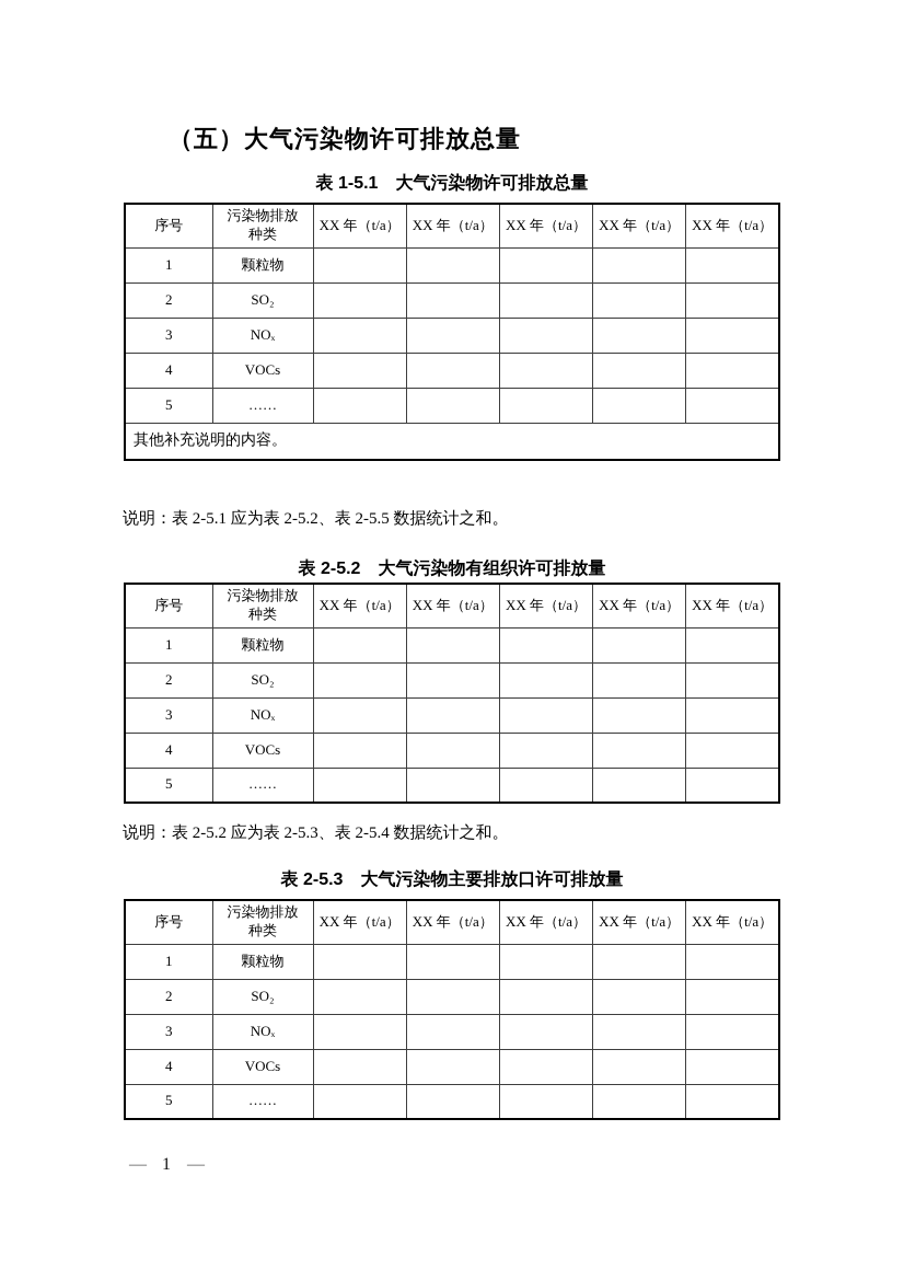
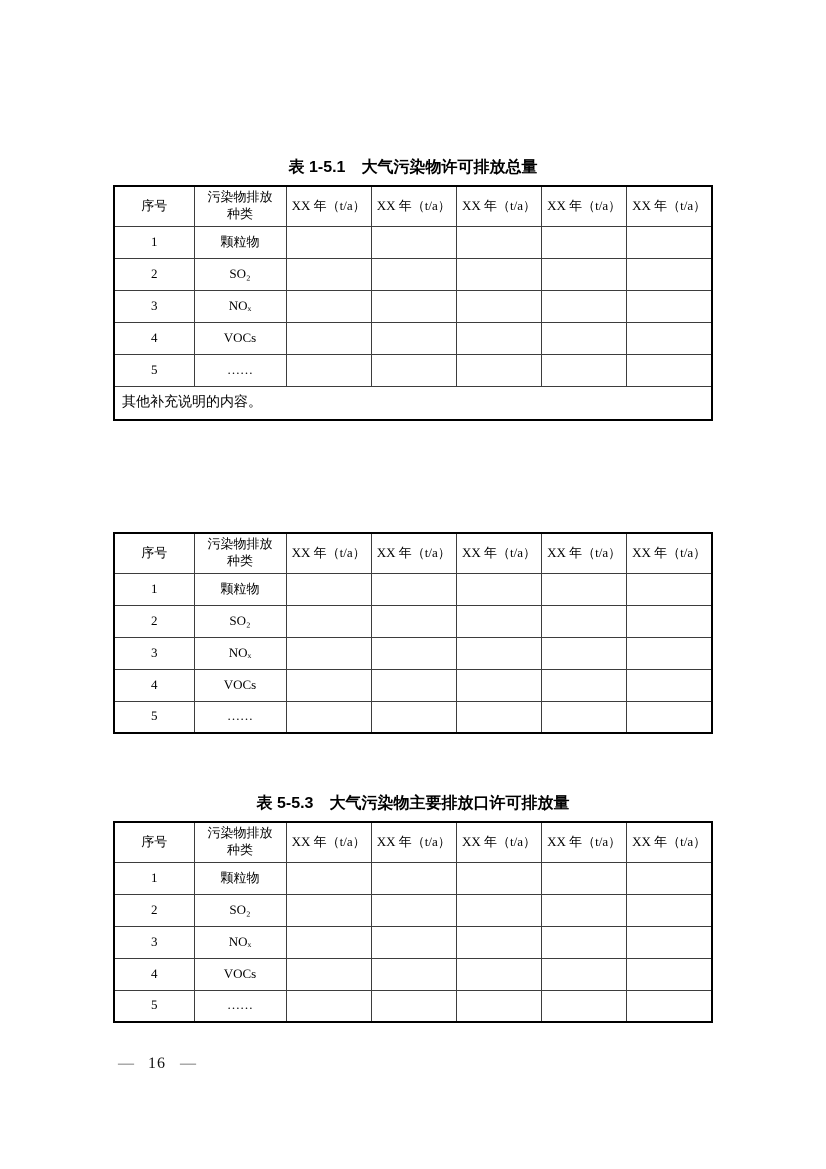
- （五）大气污染物许可排放总量
  表 1-5.1 大气污染物许可排放总量
  序号	污染物排放 种类	XX 年（t/a）	XX 年（t/a）	XX 年（t/a）	XX 年（t/a）	XX 年（t/a）
  1	颗粒物
  2	SO₂
  3	NOₓ
  4	VOCs
  5	……
  其他补充说明的内容。
- 说明：表 2-5.1 应为表 2-5.2、表 2-5.5 数据统计之和。
- 表 2-5.2 大气污染物有组织许可排放量
  序号	污染物排放 种类	XX 年（t/a）	XX 年（t/a）	XX 年（t/a）	XX 年（t/a）	XX 年（t/a）
  1	颗粒物
  2	SO₂
  3	NOₓ
  4	VOCs
  5	……
- 说明：表 2-5.2 应为表 2-5.3、表 2-5.4 数据统计之和。
- 表 2-5.3 大气污染物主要排放口许可排放量
+ 表 5-5.3 大气污染物主要排放口许可排放量
  序号	污染物排放 种类	XX 年（t/a）	XX 年（t/a）	XX 年（t/a）	XX 年（t/a）	XX 年（t/a）
  1	颗粒物
  2	SO₂
  3	NOₓ
  4	VOCs
  5	……
  —
- 1
+ 16
  —
